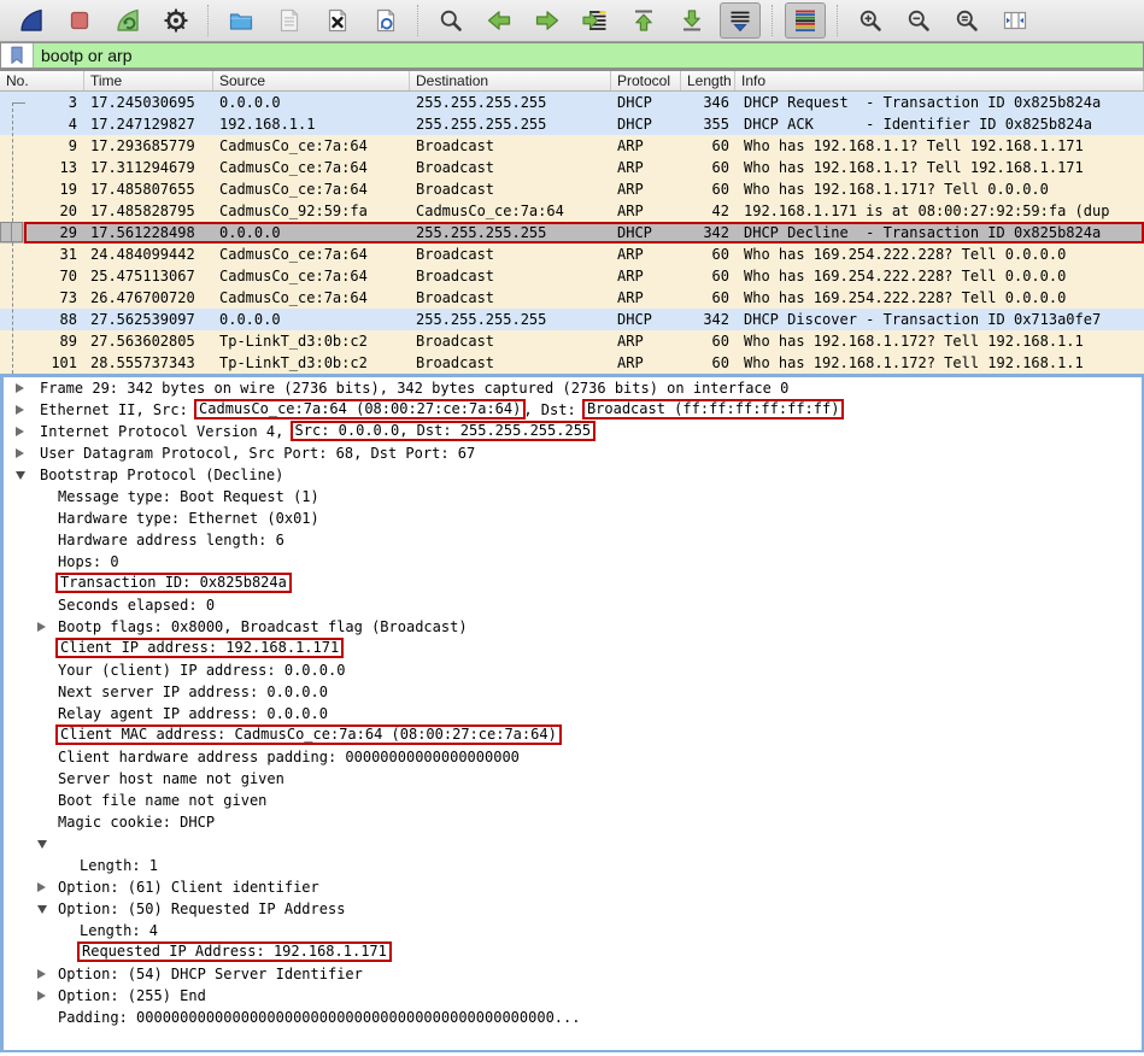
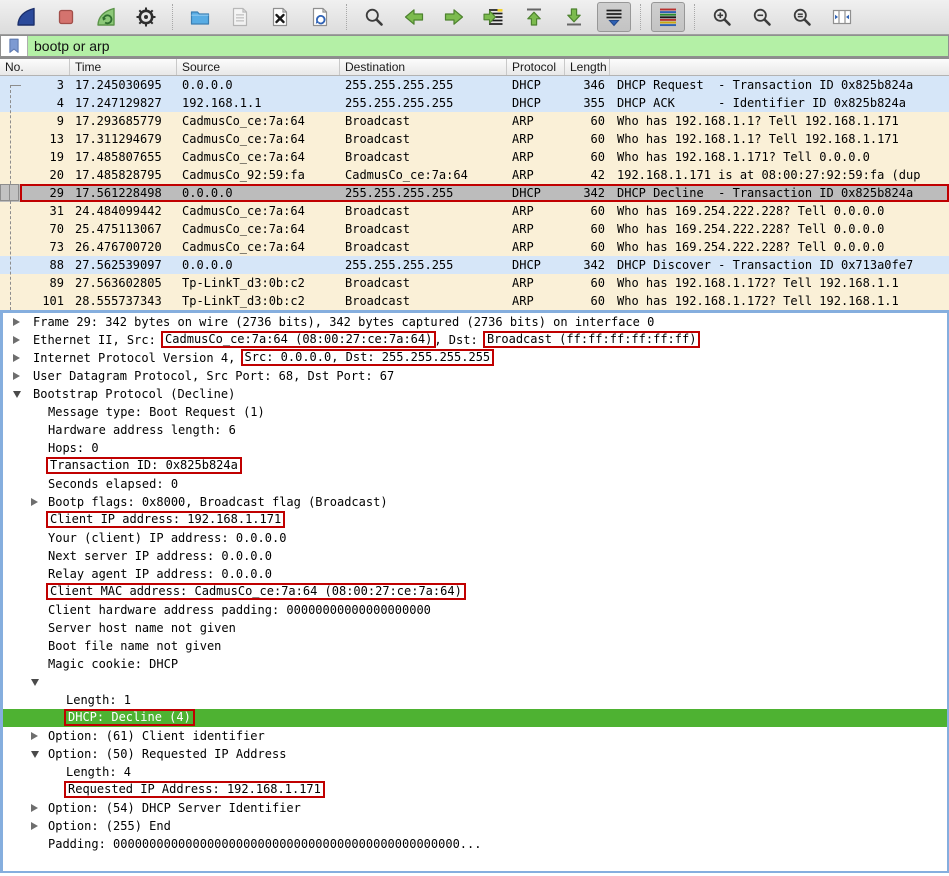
  bootp or arp
  No.
  Time
  Source
  Destination
  Protocol
  Length
- Info
  3
  17.245030695
  0.0.0.0
  255.255.255.255
  DHCP
  346
  DHCP Request - Transaction ID 0x825b824a
  4
  17.247129827
  192.168.1.1
  255.255.255.255
  DHCP
  355
  DHCP ACK - Identifier ID 0x825b824a
  9
  17.293685779
  CadmusCo_ce:7a:64
  Broadcast
  ARP
  60
  Who has 192.168.1.1? Tell 192.168.1.171
  13
  17.311294679
  CadmusCo_ce:7a:64
  Broadcast
  ARP
  60
  Who has 192.168.1.1? Tell 192.168.1.171
  19
  17.485807655
  CadmusCo_ce:7a:64
  Broadcast
  ARP
  60
  Who has 192.168.1.171? Tell 0.0.0.0
  20
  17.485828795
  CadmusCo_92:59:fa
  CadmusCo_ce:7a:64
  ARP
  42
  192.168.1.171 is at 08:00:27:92:59:fa (dup
  31
  24.484099442
  CadmusCo_ce:7a:64
  Broadcast
  ARP
  60
  Who has 169.254.222.228? Tell 0.0.0.0
  70
  25.475113067
  CadmusCo_ce:7a:64
  Broadcast
  ARP
  60
  Who has 169.254.222.228? Tell 0.0.0.0
  73
  26.476700720
  CadmusCo_ce:7a:64
  Broadcast
  ARP
  60
  Who has 169.254.222.228? Tell 0.0.0.0
  88
  27.562539097
  0.0.0.0
  255.255.255.255
  DHCP
  342
  DHCP Discover - Transaction ID 0x713a0fe7
  89
  27.563602805
  Tp-LinkT_d3:0b:c2
  Broadcast
  ARP
  60
  Who has 192.168.1.172? Tell 192.168.1.1
  101
  28.555737343
  Tp-LinkT_d3:0b:c2
  Broadcast
  ARP
  60
  Who has 192.168.1.172? Tell 192.168.1.1
  Frame 29: 342 bytes on wire (2736 bits), 342 bytes captured (2736 bits) on interface 0
  Ethernet II, Src: CadmusCo_ce:7a:64 (08:00:27:ce:7a:64) , Dst: Broadcast (ff:ff:ff:ff:ff:ff)
  Internet Protocol Version 4, Src: 0.0.0.0, Dst: 255.255.255.255
  User Datagram Protocol, Src Port: 68, Dst Port: 67
  Bootstrap Protocol (Decline)
  Message type: Boot Request (1)
- Hardware type: Ethernet (0x01)
  Hardware address length: 6
  Hops: 0
  Transaction ID: 0x825b824a
  Seconds elapsed: 0
  Bootp flags: 0x8000, Broadcast flag (Broadcast)
  Client IP address: 192.168.1.171
  Your (client) IP address: 0.0.0.0
  Next server IP address: 0.0.0.0
  Relay agent IP address: 0.0.0.0
  Client MAC address: CadmusCo_ce:7a:64 (08:00:27:ce:7a:64)
  Client hardware address padding: 00000000000000000000
  Server host name not given
  Boot file name not given
  Magic cookie: DHCP
  Length: 1
+ DHCP: Decline (4)
  Option: (61) Client identifier
  Option: (50) Requested IP Address
  Length: 4
  Requested IP Address: 192.168.1.171
  Option: (54) DHCP Server Identifier
  Option: (255) End
  Padding: 000000000000000000000000000000000000000000000000...
